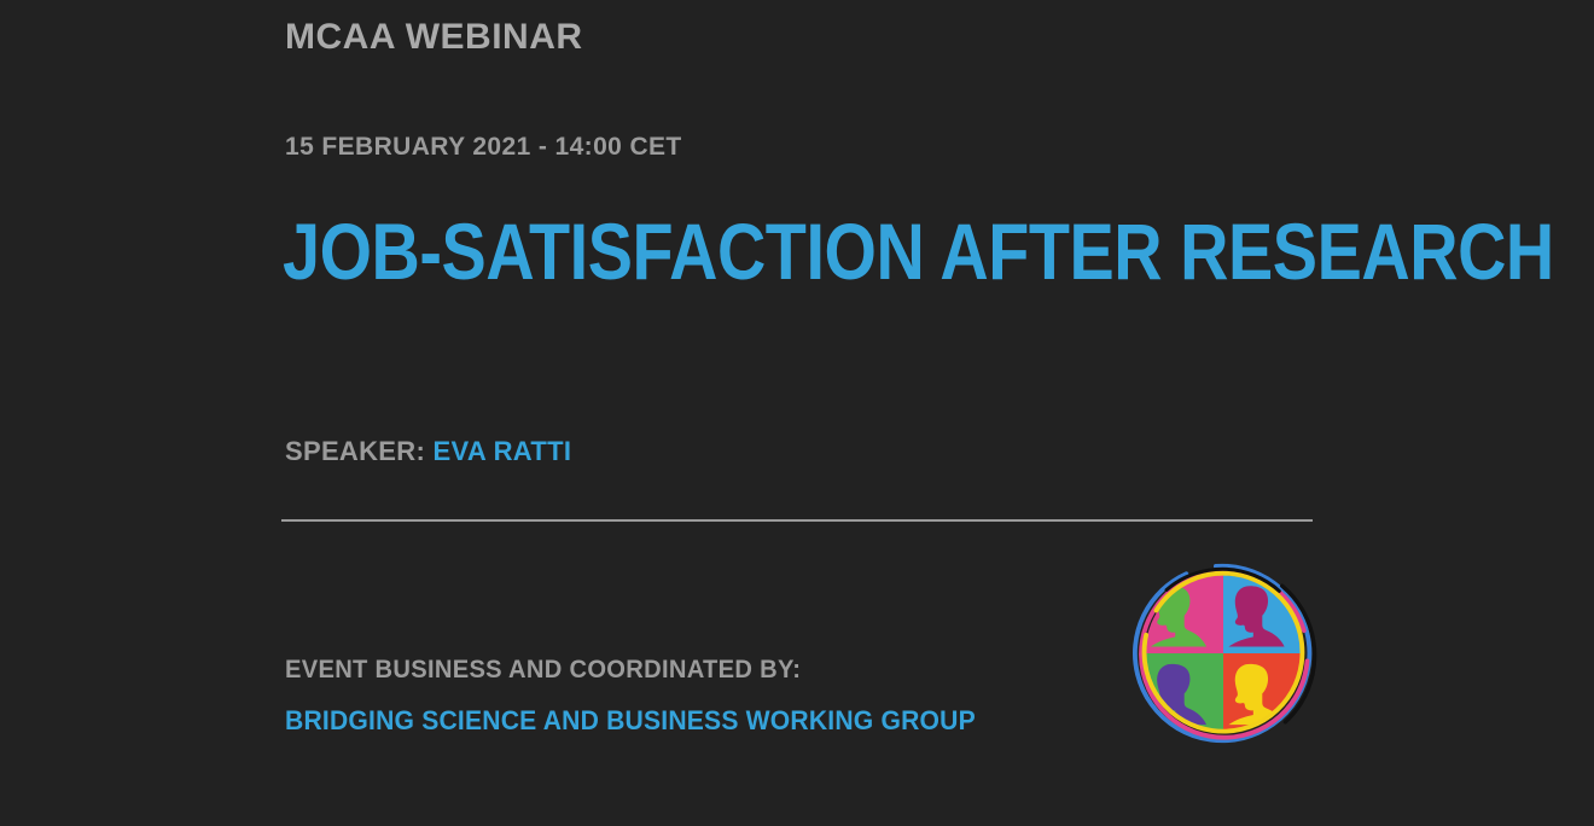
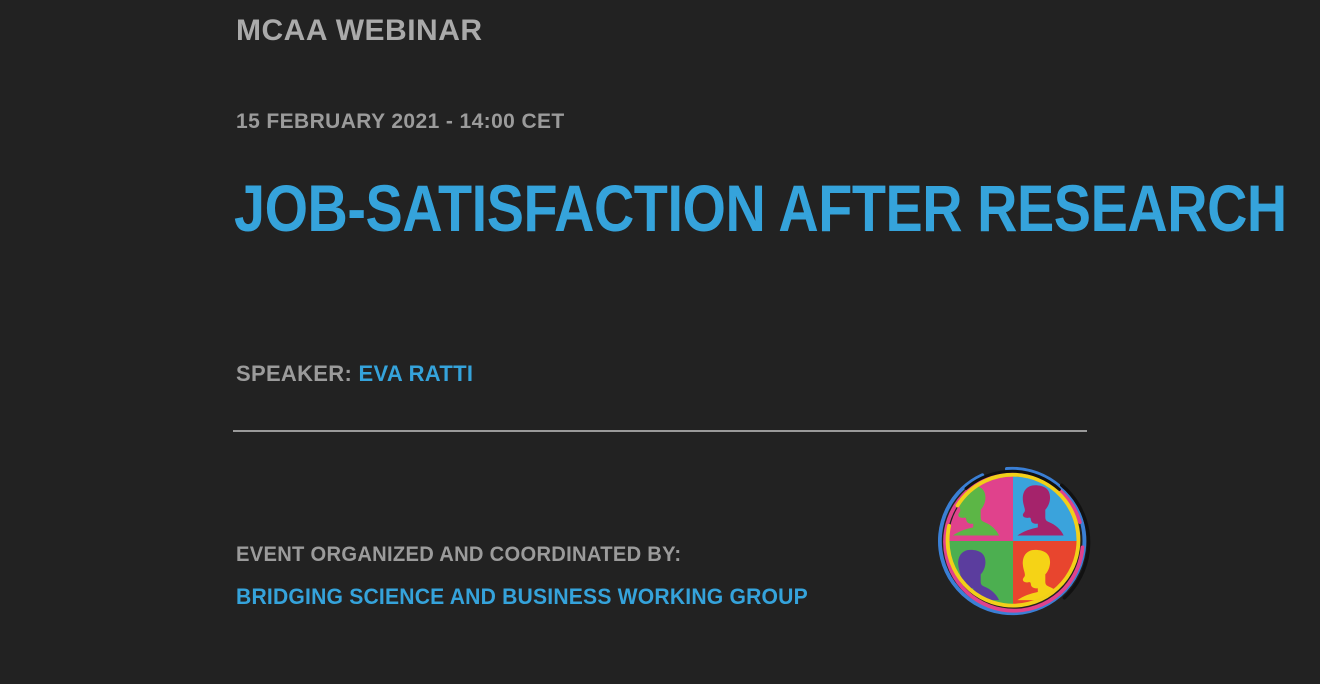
  MCAA WEBINAR
  15 FEBRUARY 2021 - 14:00 CET
  JOB-SATISFACTION AFTER RESEARCH
  SPEAKER: EVA RATTI
- EVENT BUSINESS AND COORDINATED BY:
+ EVENT ORGANIZED AND COORDINATED BY:
  BRIDGING SCIENCE AND BUSINESS WORKING GROUP
